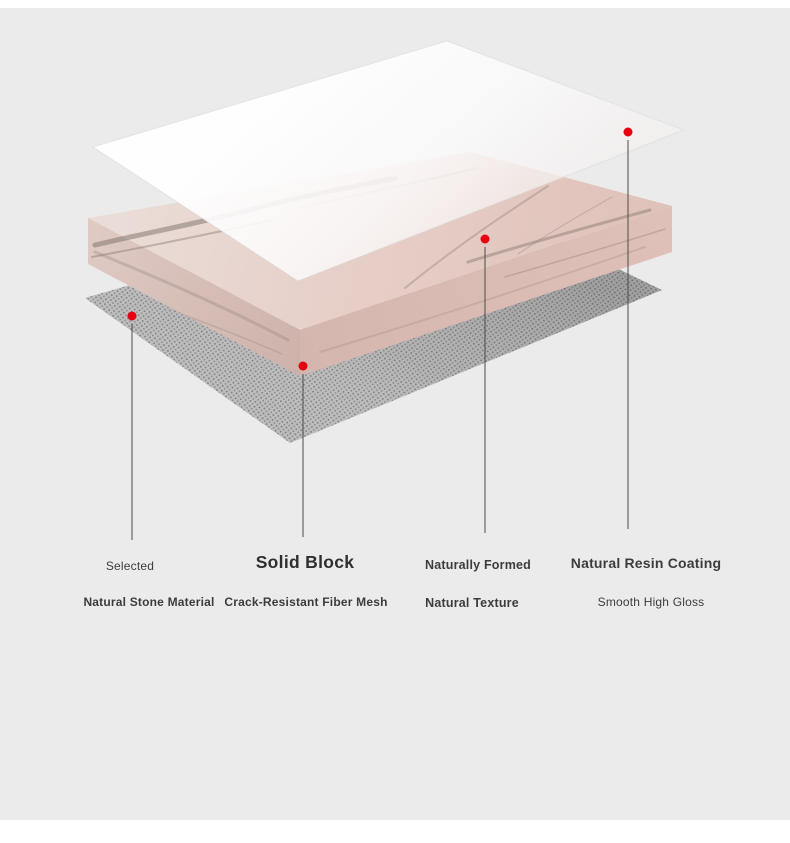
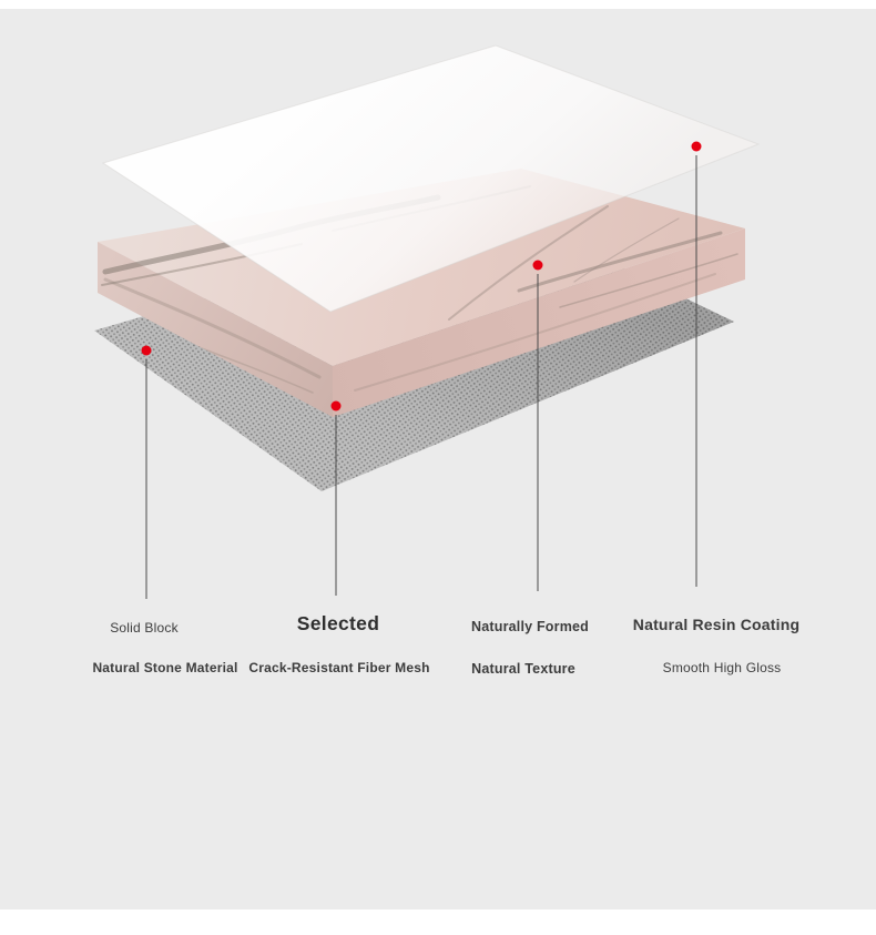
- Selected
+ Solid Block
  Natural Stone Material
- Solid Block
+ Selected
  Crack-Resistant Fiber Mesh
  Naturally Formed
  Natural Texture
  Natural Resin Coating
  Smooth High Gloss
